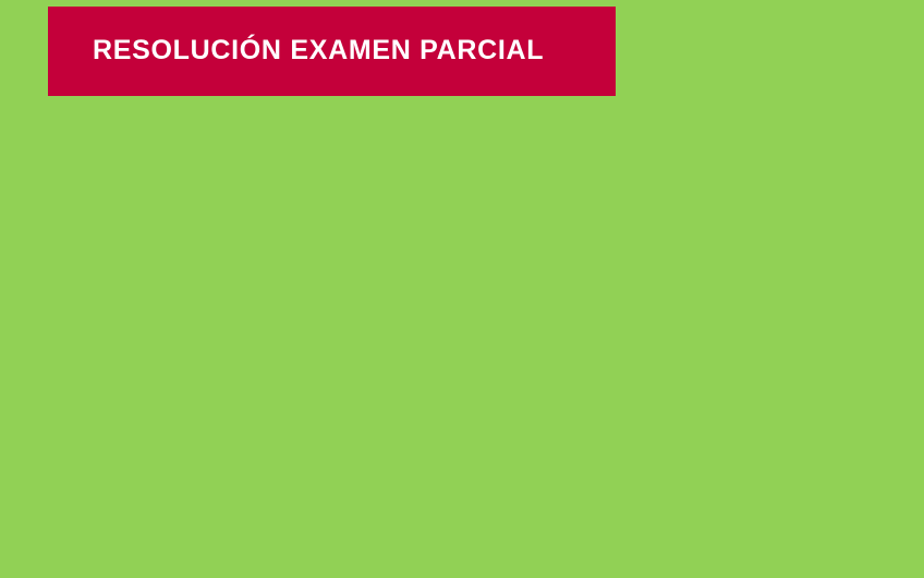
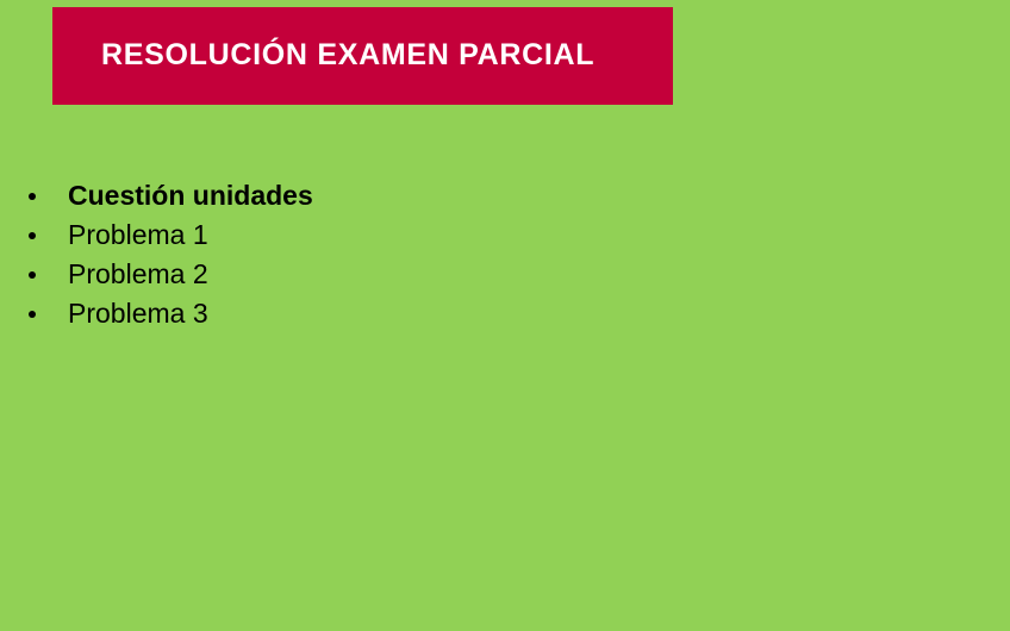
  RESOLUCIÓN EXAMEN PARCIAL
+ Cuestión unidades
+ Problema 1
+ Problema 2
+ Problema 3
